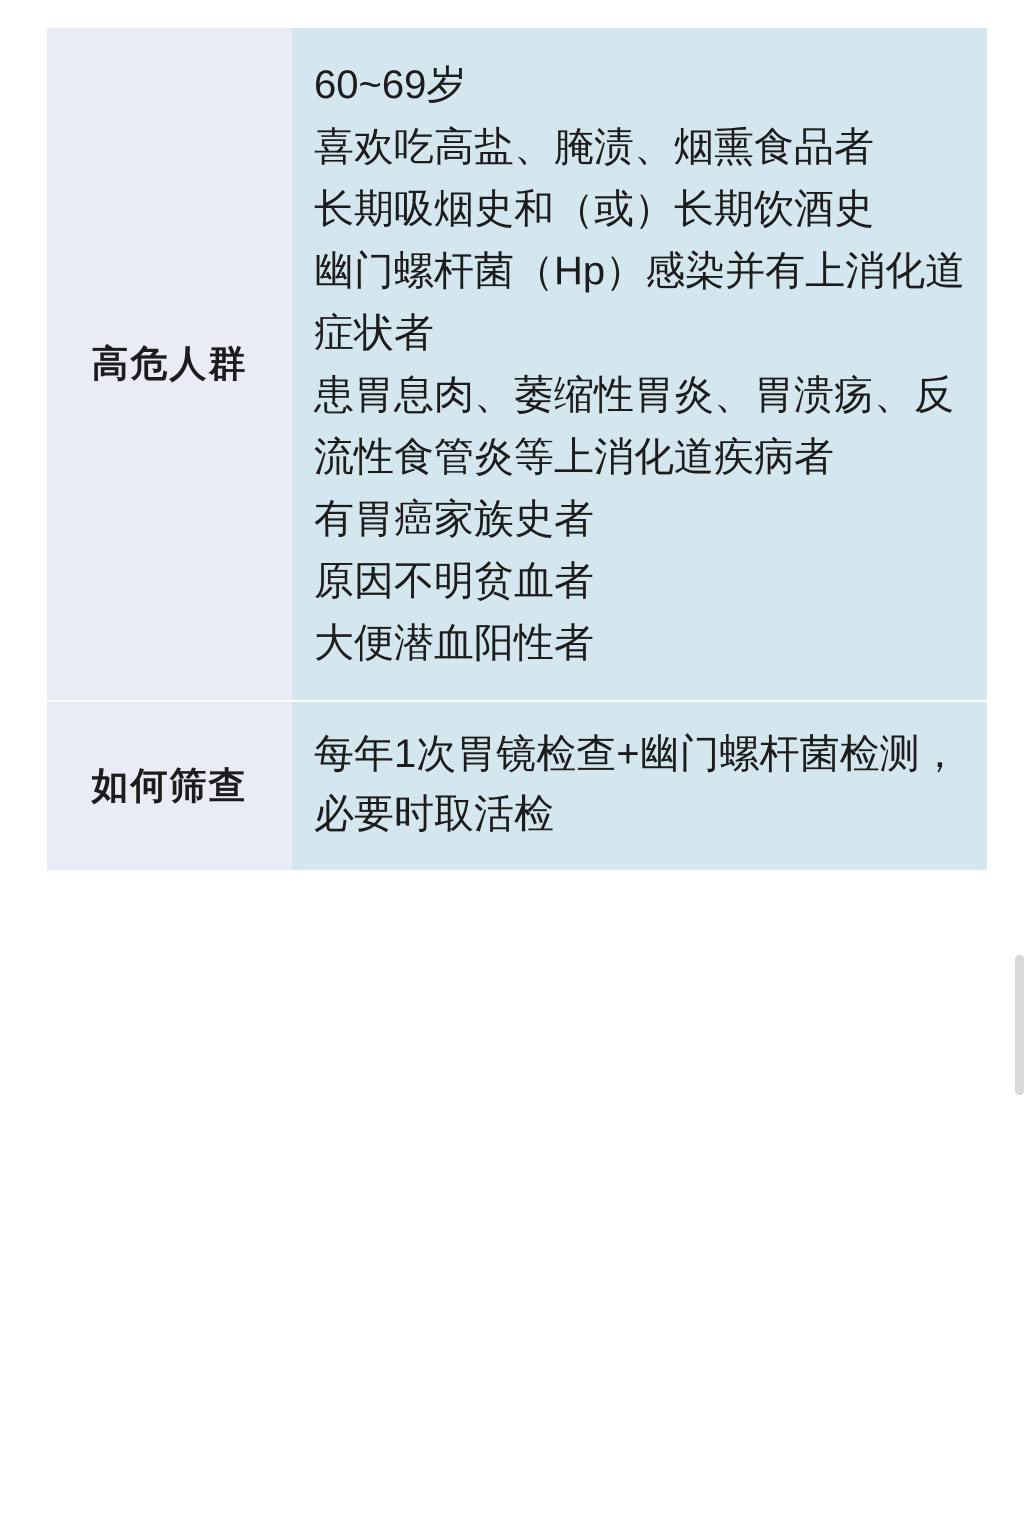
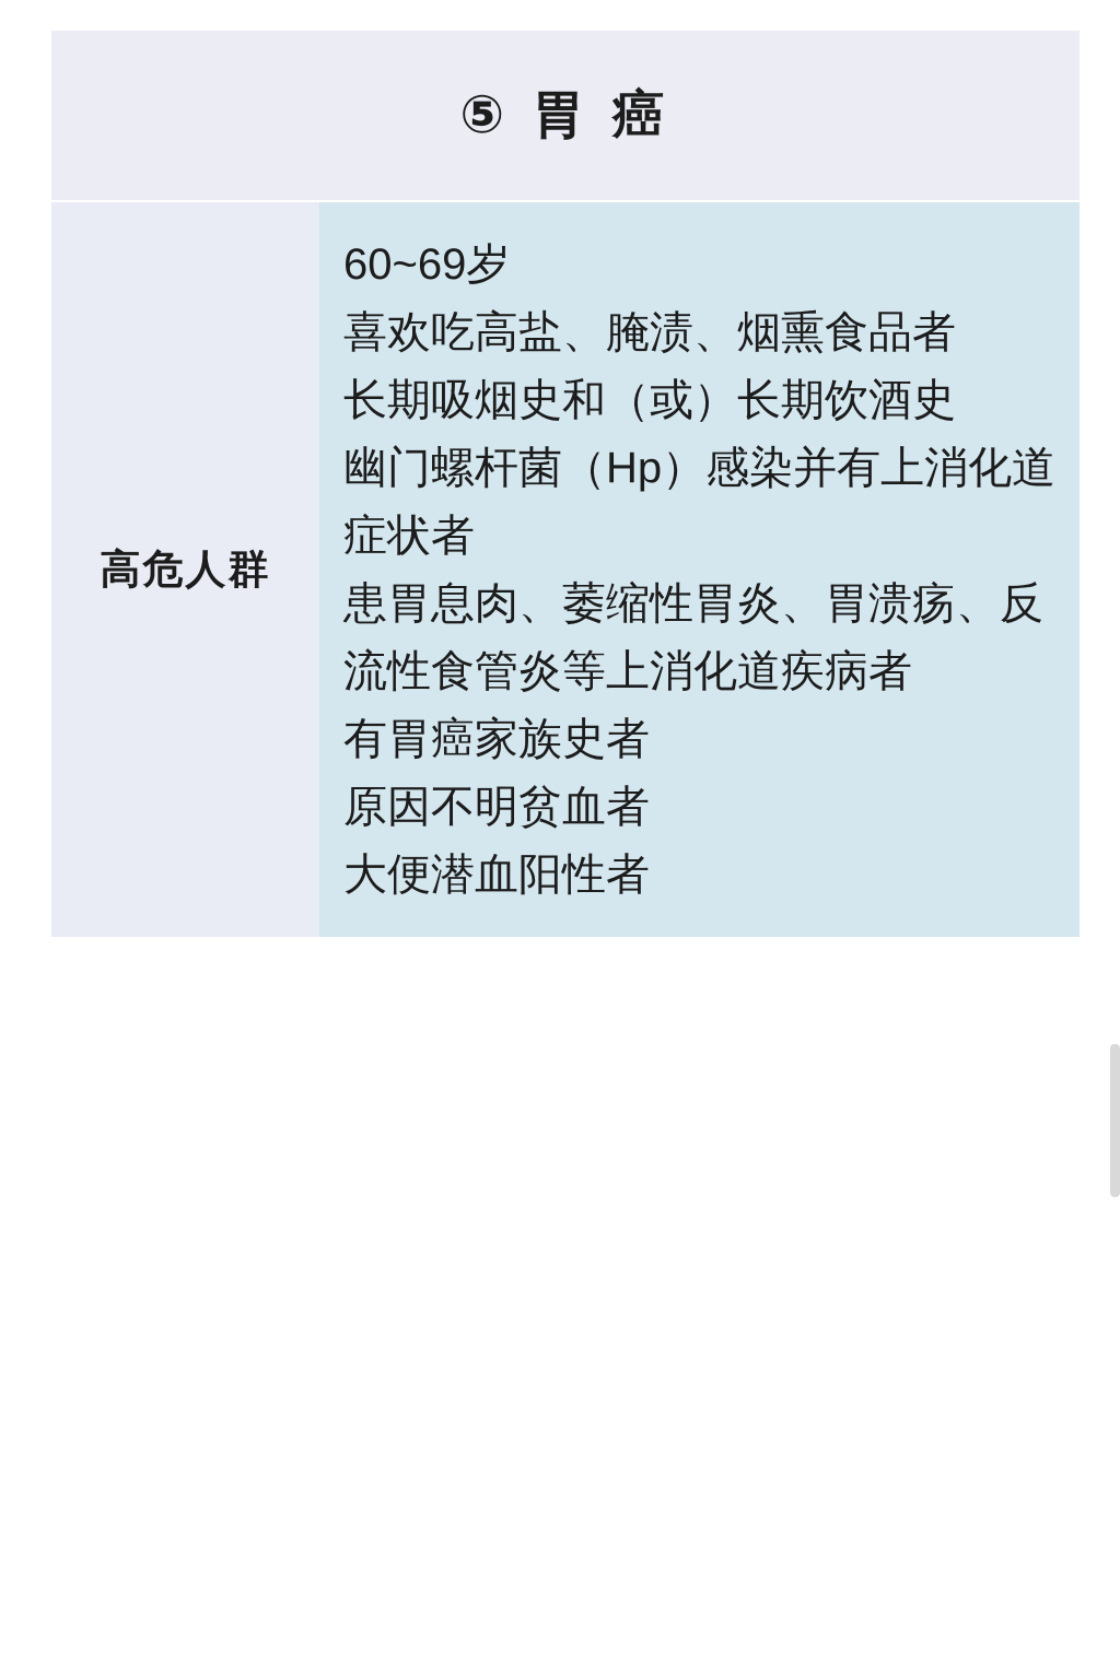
+ ⑤ 胃 癌
  高危人群	60~69岁 喜欢吃高盐、腌渍、烟熏食品者 长期吸烟史和（或）长期饮酒史 幽门螺杆菌（Hp）感染并有上消化道症状者 患胃息肉、萎缩性胃炎、胃溃疡、反流性食管炎等上消化道疾病者 有胃癌家族史者 原因不明贫血者 大便潜血阳性者
- 如何筛查	每年1次胃镜检查+幽门螺杆菌检测，必要时取活检
